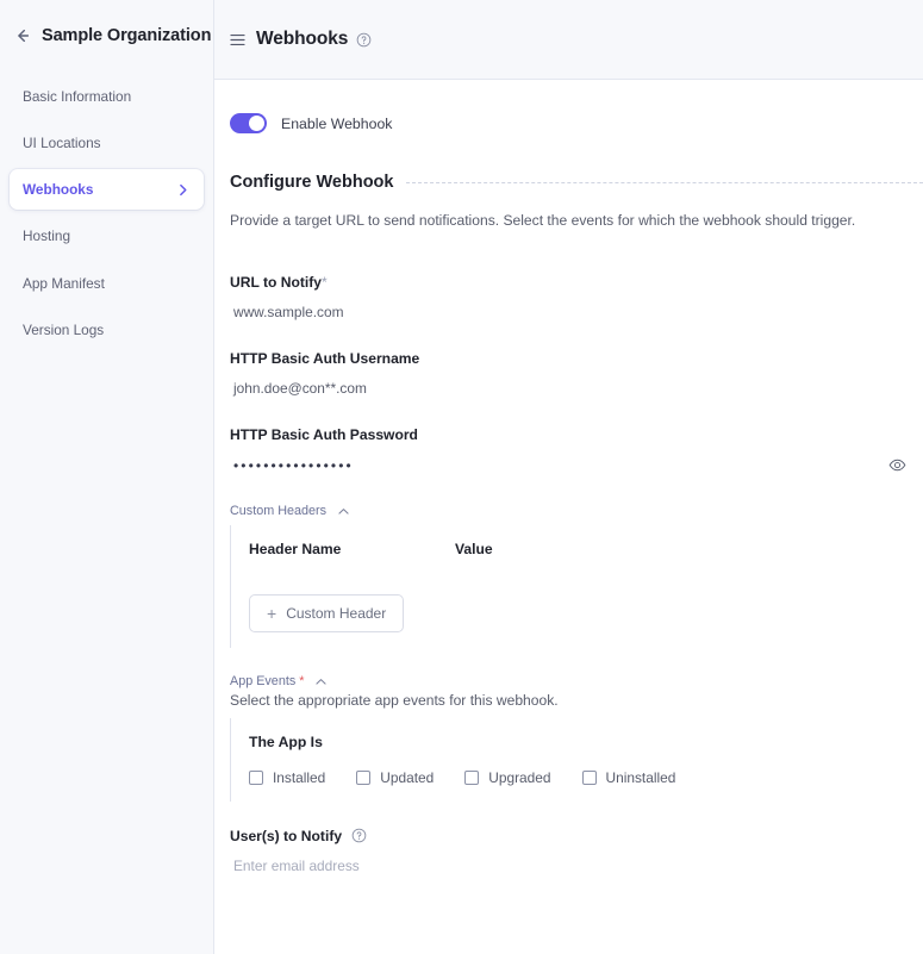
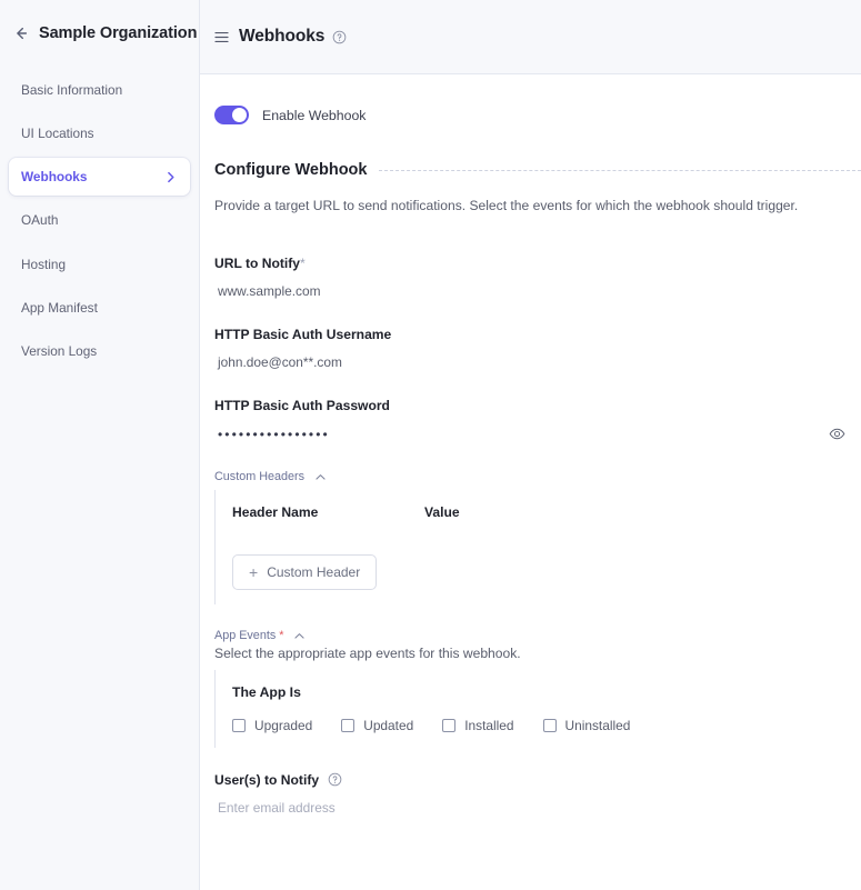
  Sample Organization
  Basic Information
  UI Locations
  Webhooks
+ OAuth
  Hosting
  App Manifest
  Version Logs
  Webhooks
  Enable Webhook
  Configure Webhook
  Provide a target URL to send notifications. Select the events for which the webhook should trigger.
  URL to Notify*
  www.sample.com
  HTTP Basic Auth Username
  john.doe@con**.com
  HTTP Basic Auth Password
  ••••••••••••••••
  Custom Headers
  Header Name
  Value
  +
  Custom Header
  App Events *
  Select the appropriate app events for this webhook.
  The App Is
- Installed
+ Upgraded
  Updated
- Upgraded
+ Installed
  Uninstalled
  User(s) to Notify
  Enter email address
